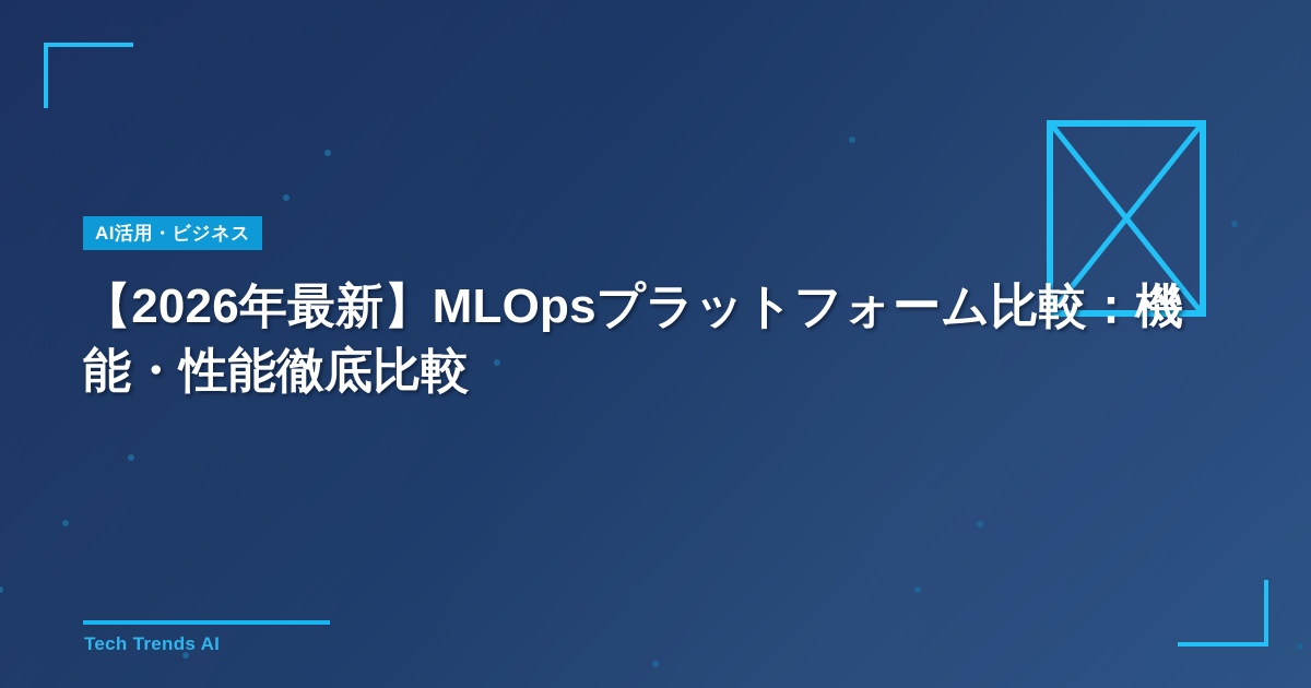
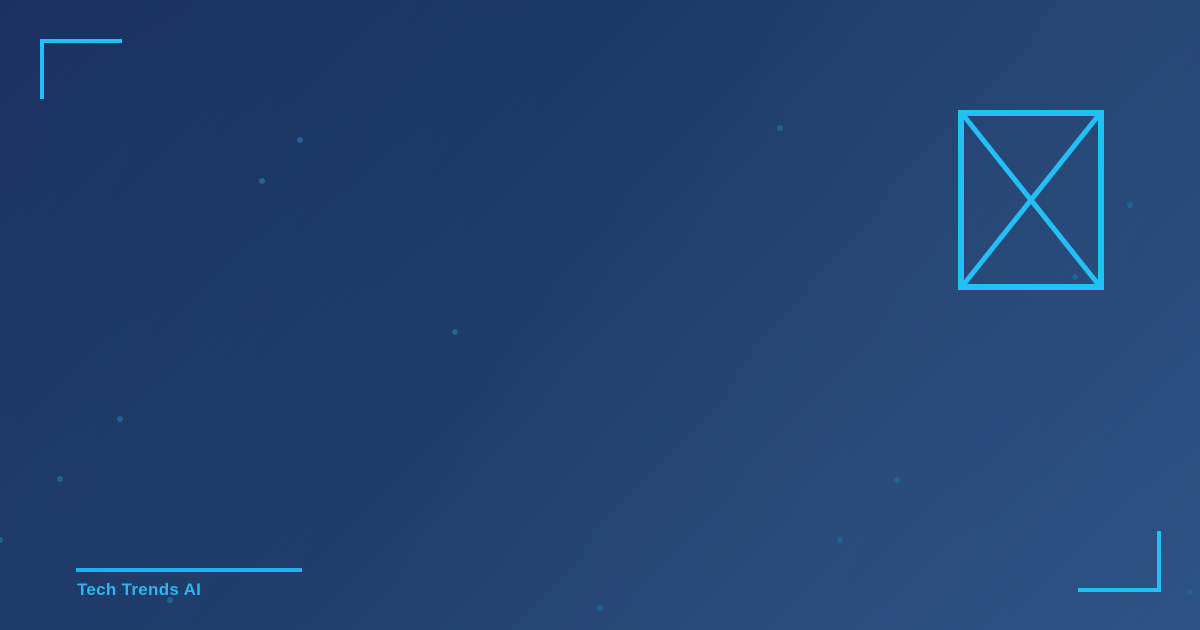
- AI活用・ビジネス
- 【2026年最新】MLOpsプラットフォーム比較：機能・性能徹底比較
  Tech Trends AI
